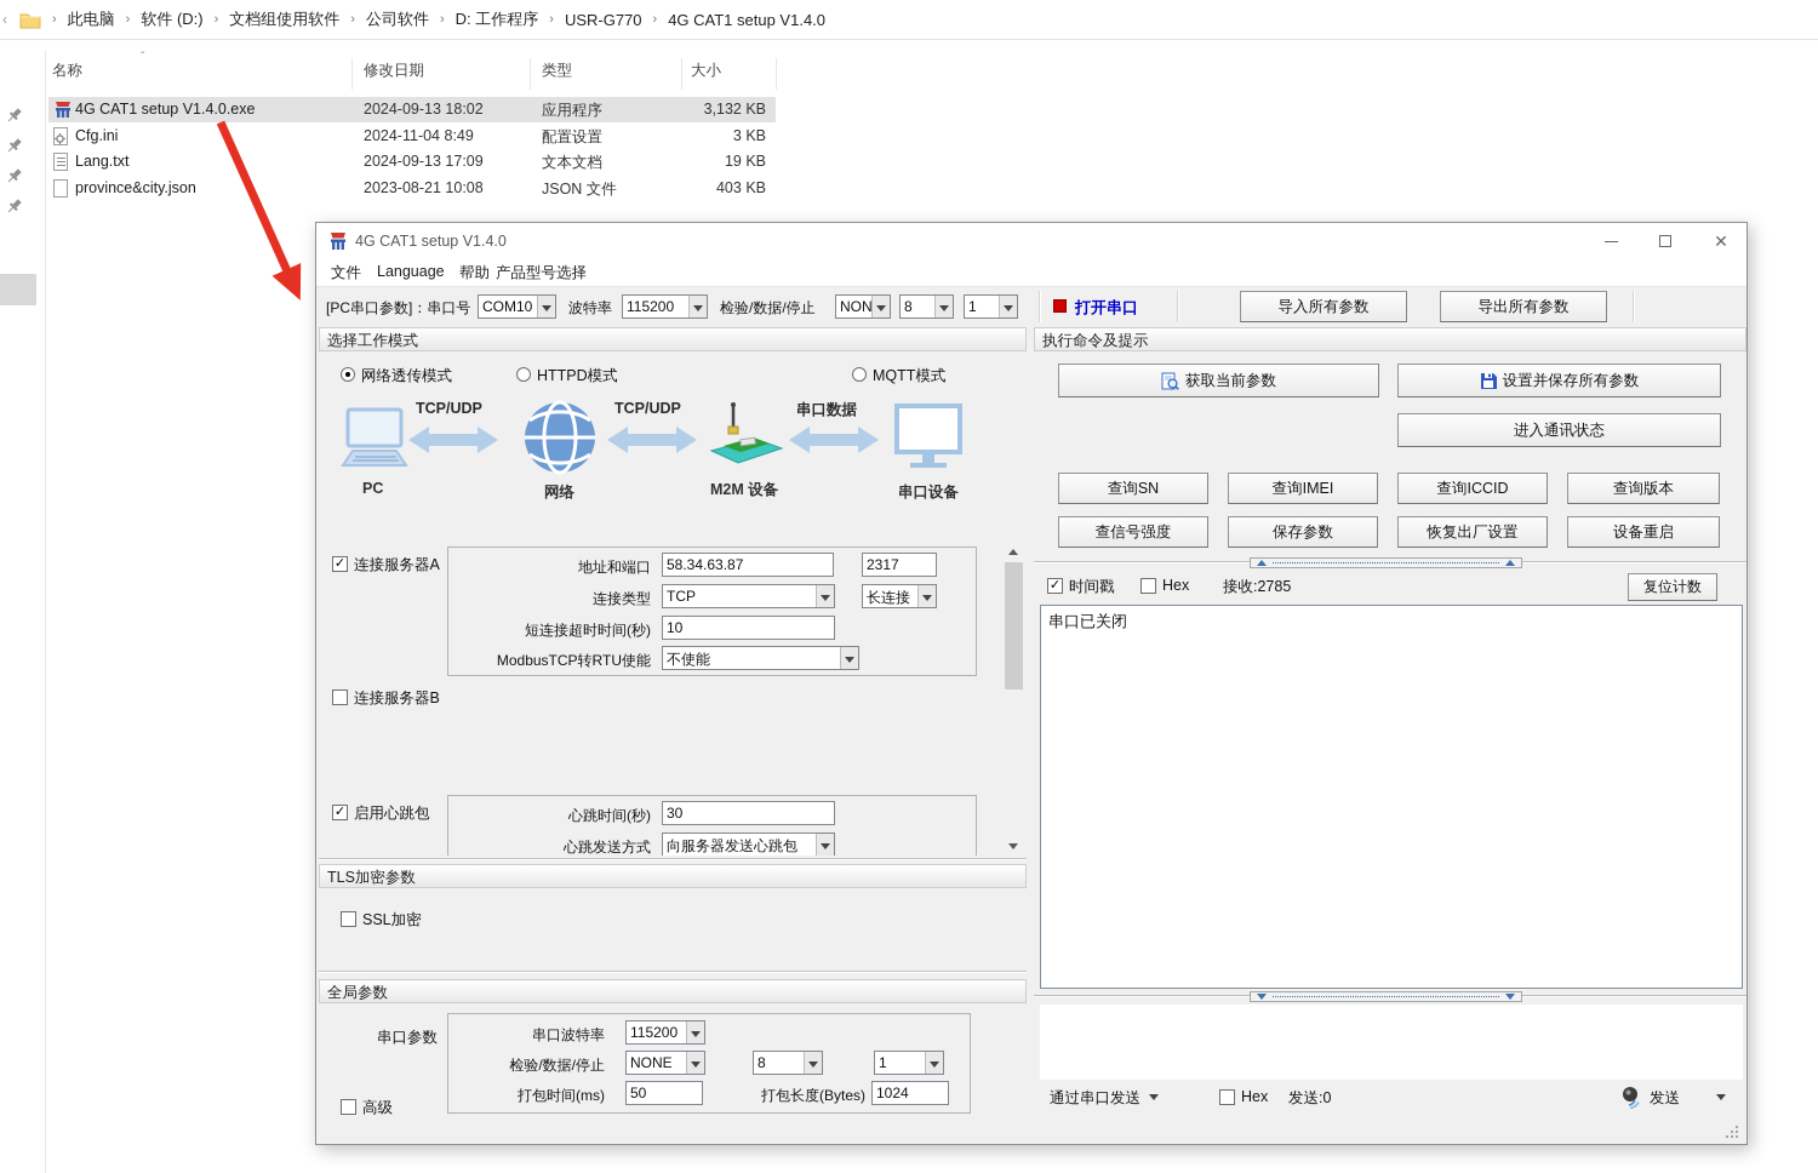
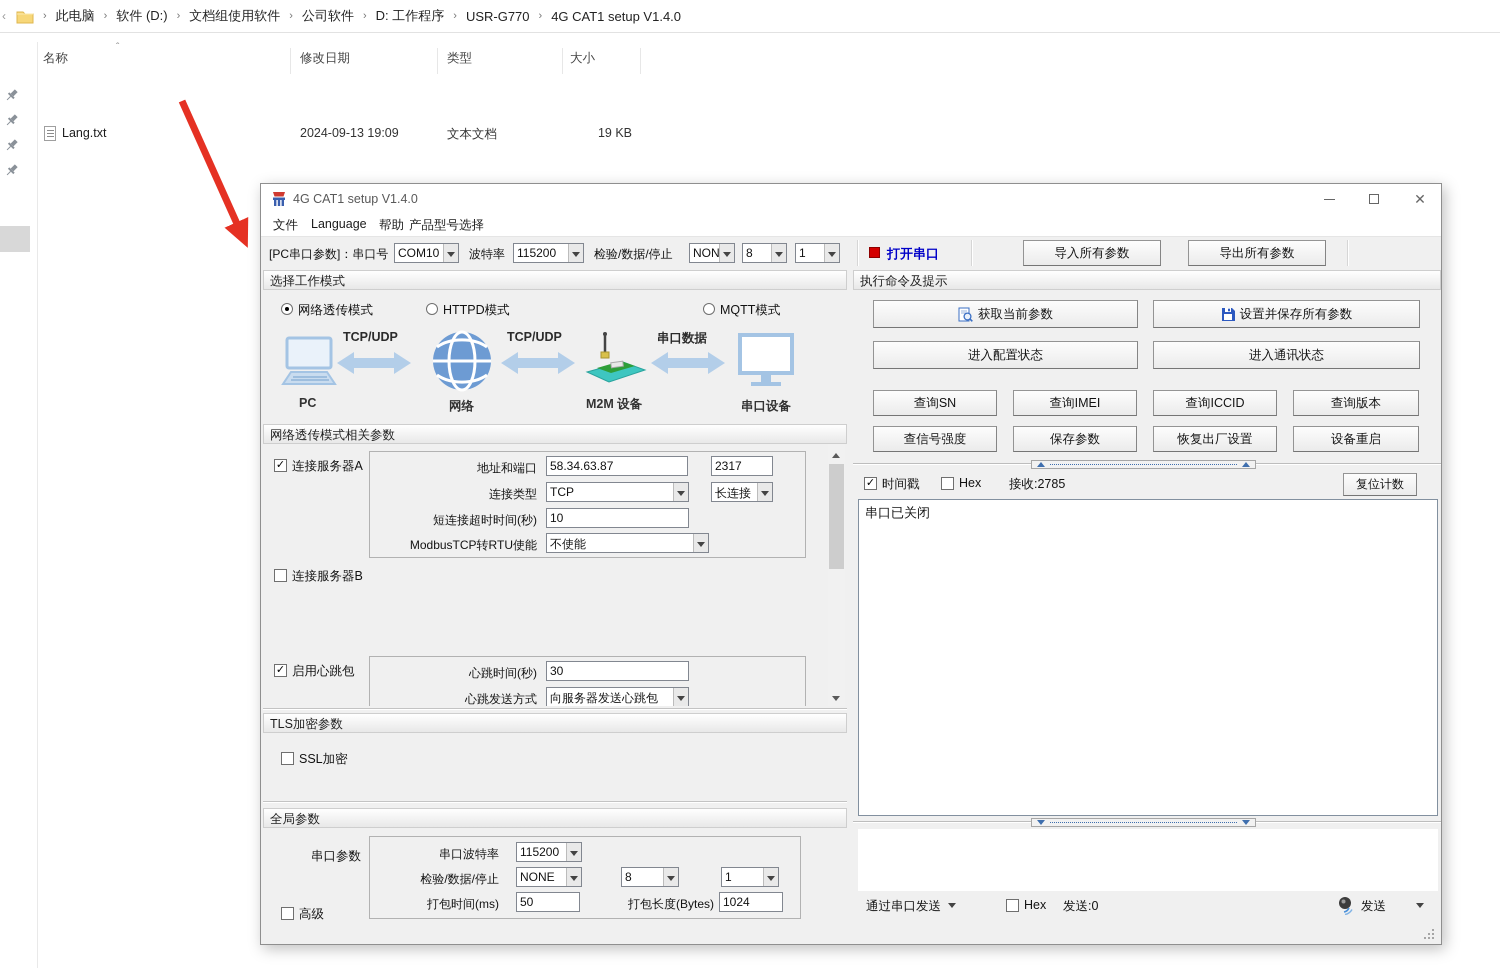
  ‹
  ›
  此电脑
  ›
  软件 (D:)
  ›
  文档组使用软件
  ›
  公司软件
  ›
  D: 工作程序
  ›
  USR-G770
  ›
  4G CAT1 setup V1.4.0
  名称
  ˆ
  修改日期
  类型
  大小
- 4G CAT1 setup V1.4.0.exe
- 2024-09-13 18:02
- 应用程序
- 3,132 KB
- Cfg.ini
- 2024-11-04 8:49
- 配置设置
- 3 KB
  Lang.txt
- 2024-09-13 17:09
+ 2024-09-13 19:09
  文本文档
  19 KB
- province&city.json
- 2023-08-21 10:08
- JSON 文件
- 403 KB
  4G CAT1 setup V1.4.0
  ✕
  文件
  Language
  帮助
  产品型号选择
  [PC串口参数]：串口号
  COM10
  波特率
  115200
  检验/数据/停止
  NON
  8
  1
  打开串口
  导入所有参数
  导出所有参数
  选择工作模式
  网络透传模式
  HTTPD模式
  MQTT模式
  PC
  TCP/UDP
  网络
  TCP/UDP
  M2M 设备
  串口数据
  串口设备
+ 网络透传模式相关参数
  连接服务器A
  地址和端口
  58.34.63.87
  2317
  连接类型
  TCP
  长连接
  短连接超时时间(秒)
  10
  ModbusTCP转RTU使能
  不使能
  连接服务器B
  启用心跳包
  心跳时间(秒)
  30
  心跳发送方式
  向服务器发送心跳包
  TLS加密参数
  SSL加密
  全局参数
  串口参数
  串口波特率
  115200
  检验/数据/停止
  NONE
  8
  1
  打包时间(ms)
  50
  打包长度(Bytes)
  1024
  高级
  执行命令及提示
  获取当前参数
  设置并保存所有参数
+ 进入配置状态
  进入通讯状态
  查询SN
  查询IMEI
  查询ICCID
  查询版本
  查信号强度
  保存参数
  恢复出厂设置
  设备重启
  时间戳
  Hex
  接收:2785
  复位计数
  串口已关闭
  通过串口发送
  Hex
  发送:0
  发送
